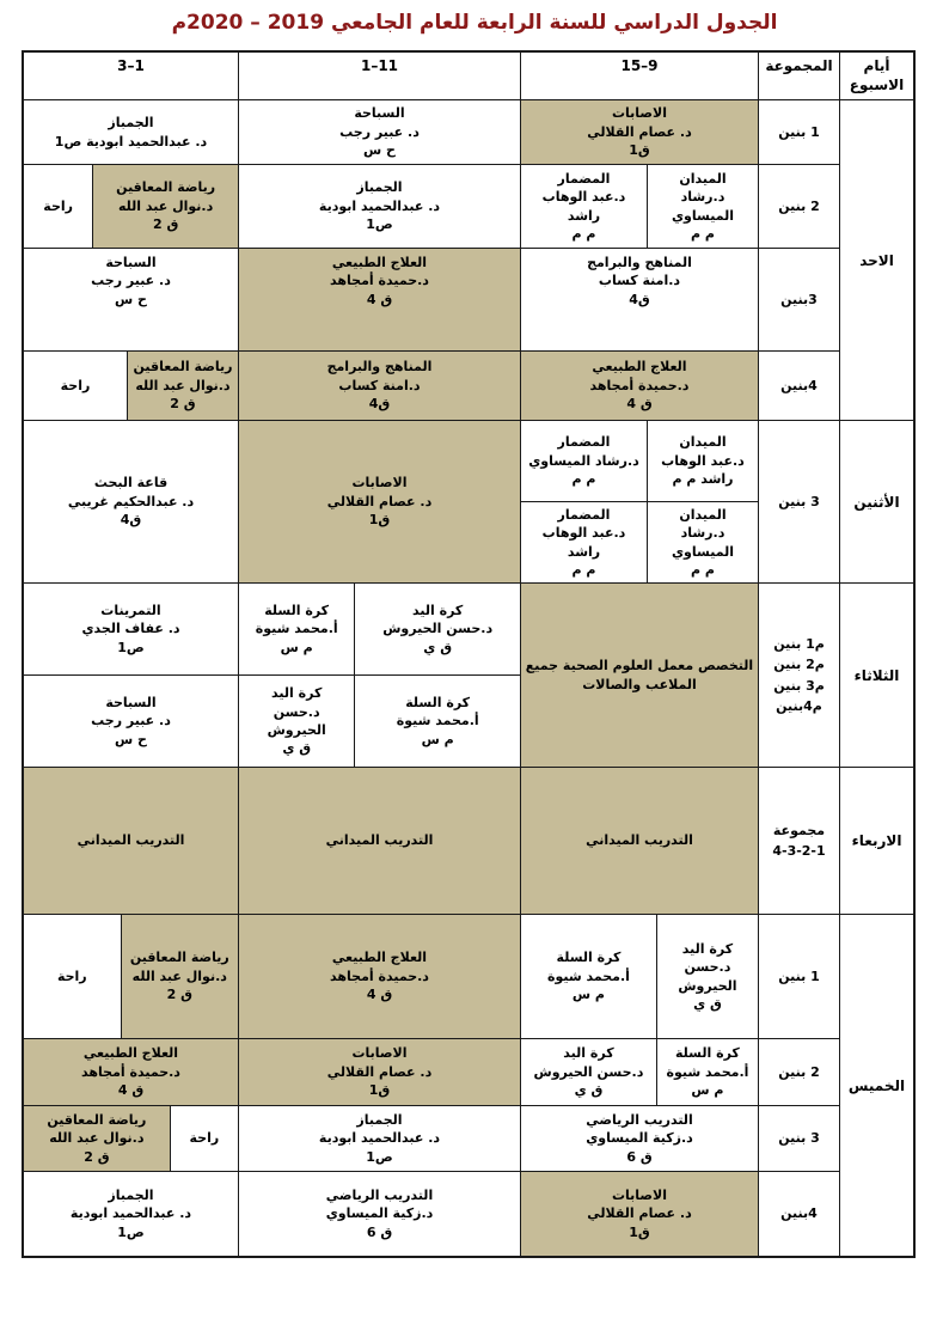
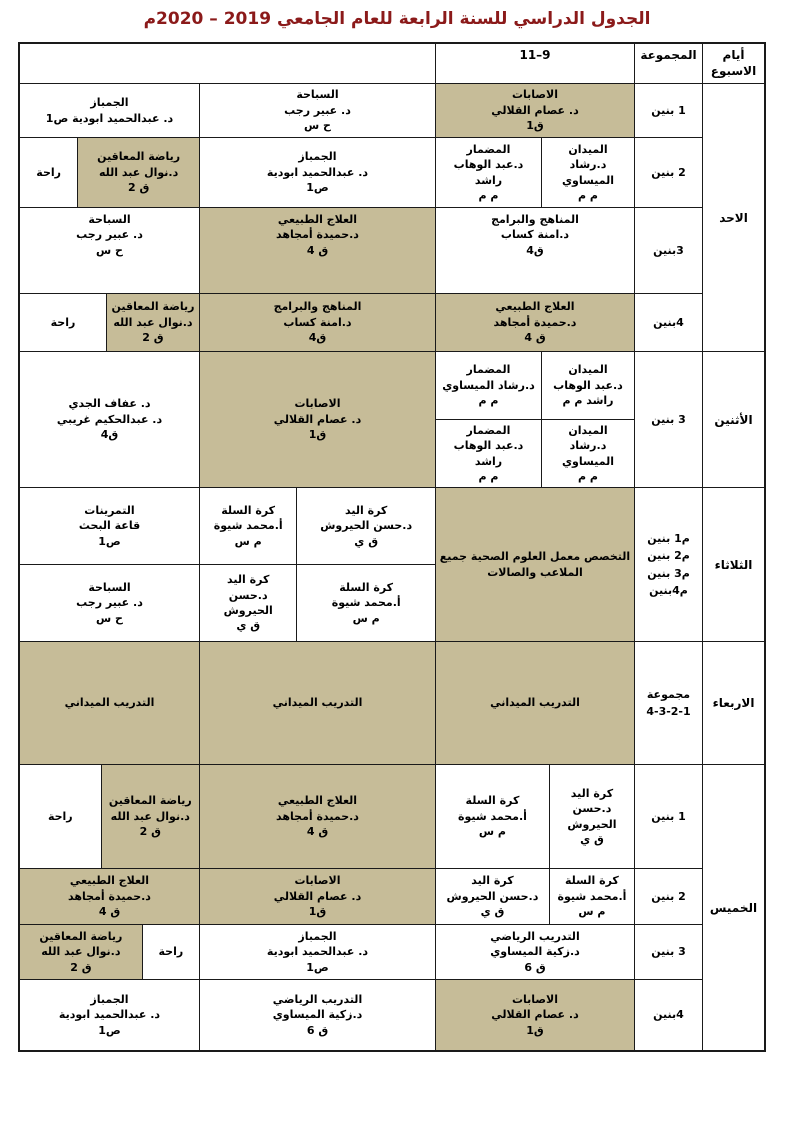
  الجدول الدراسي للسنة الرابعة للعام الجامعي 2019 – 2020م
  أيام الاسبوع
  المجموعة
- 9–15
+ 9–11
- 11–1
- 1–3
  الاحد
  1 بنين
  الاصابات
  د. عصام القلالي
  ق1
  السباحة
  د. عبير رجب
  ح س
  الجمباز
  د. عبدالحميد ابودية ص1
  2 بنين
  الميدان
  د.رشاد الميساوي
  م م
  المضمار
  د.عبد الوهاب راشد
  م م
  الجمباز
  د. عبدالحميد ابودية
  ص1
  رياضة المعاقين
  د.نوال عبد الله
  ق 2
  راحة
  3بنين
  المناهج والبرامج
  د.امنة كساب
  ق4
  العلاج الطبيعي
  د.حميدة أمجاهد
  ق 4
  السباحة
  د. عبير رجب
  ح س
  4بنين
  العلاج الطبيعي
  د.حميدة أمجاهد
  ق 4
  المناهج والبرامج
  د.امنة كساب
  ق4
  رياضة المعاقين
  د.نوال عبد الله
  ق 2
  راحة
  الأثنين
  3 بنين
  الميدان
  د.عبد الوهاب
  راشد م م
  المضمار
  د.رشاد الميساوي
  م م
  الميدان
  د.رشاد الميساوي
  م م
  المضمار
  د.عبد الوهاب راشد
  م م
  الاصابات
  د. عصام القلالي
  ق1
- قاعة البحث
+ د. عفاف الجدي
  د. عبدالحكيم غريبي
  ق4
  الثلاثاء
  م1 بنين
  م2 بنين
  م3 بنين
  م4بنين
  التخصص معمل العلوم الصحية جميع
  الملاعب والصالات
  كرة اليد
  د.حسن الحيروش
  ق ي
  كرة السلة
  أ.محمد شيوة
  م س
  كرة السلة
  أ.محمد شيوة
  م س
  كرة اليد
  د.حسن
  الحيروش
  ق ي
  التمرينات
- د. عفاف الجدي
+ قاعة البحث
  ص1
  السباحة
  د. عبير رجب
  ح س
  الاربعاء
  مجموعة
  4-3-2-1
  التدريب الميداني
  التدريب الميداني
  التدريب الميداني
  الخميس
  1 بنين
  كرة اليد
  د.حسن
  الحيروش
  ق ي
  كرة السلة
  أ.محمد شيوة
  م س
  العلاج الطبيعي
  د.حميدة أمجاهد
  ق 4
  رياضة المعاقين
  د.نوال عبد الله
  ق 2
  راحة
  2 بنين
  كرة السلة
  أ.محمد شيوة
  م س
  كرة اليد
  د.حسن الحيروش
  ق ي
  الاصابات
  د. عصام القلالي
  ق1
  العلاج الطبيعي
  د.حميدة أمجاهد
  ق 4
  3 بنين
  التدريب الرياضي
  د.زكية الميساوي
  ق 6
  الجمباز
  د. عبدالحميد ابودية
  ص1
  راحة
  رياضة المعاقين
  د.نوال عبد الله
  ق 2
  4بنين
  الاصابات
  د. عصام القلالي
  ق1
  التدريب الرياضي
  د.زكية الميساوي
  ق 6
  الجمباز
  د. عبدالحميد ابودية
  ص1
